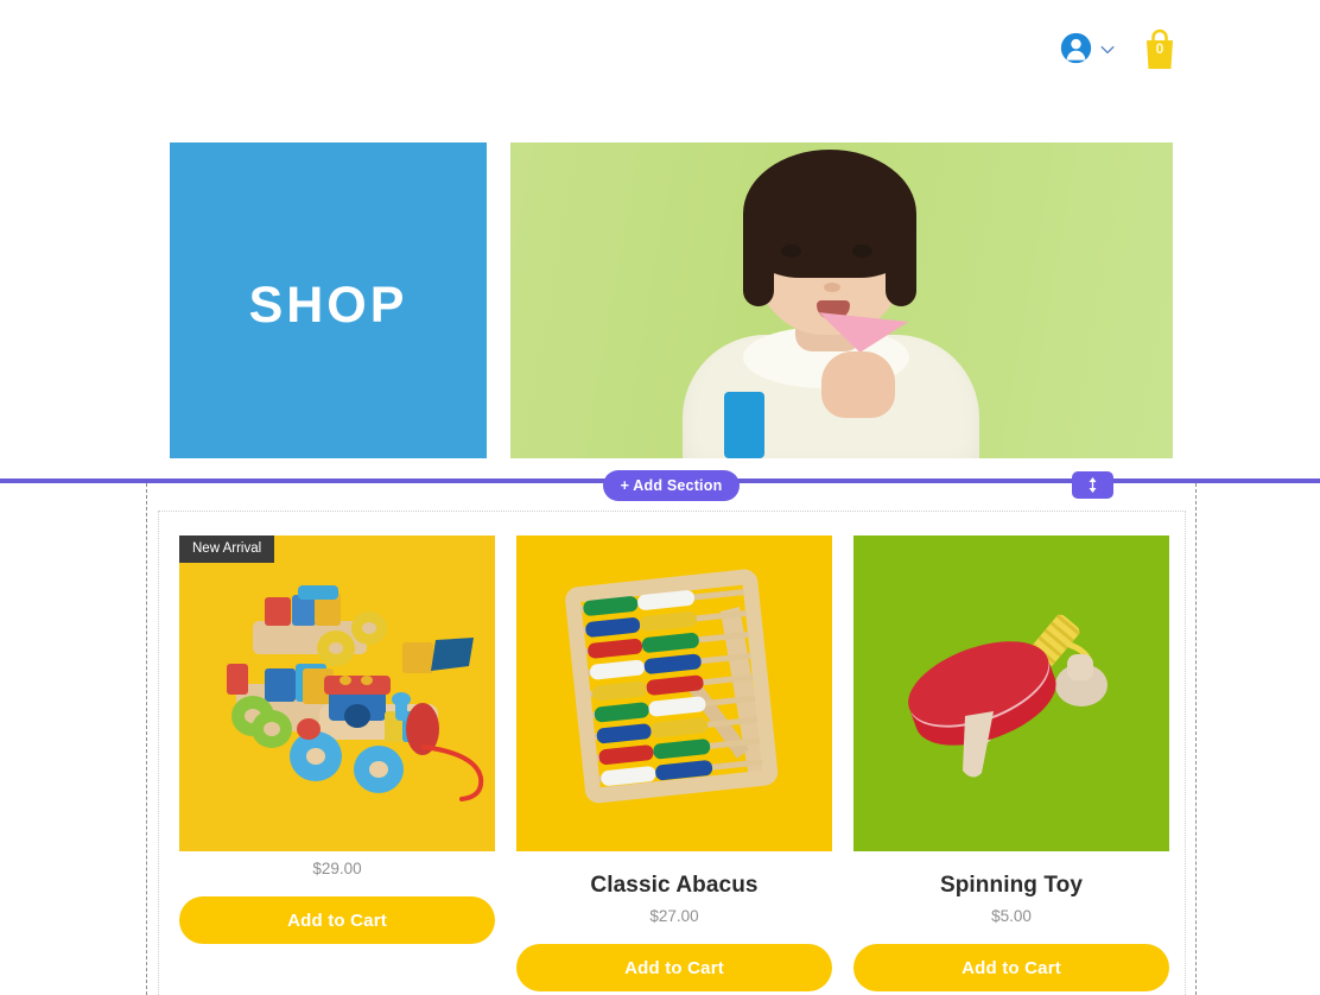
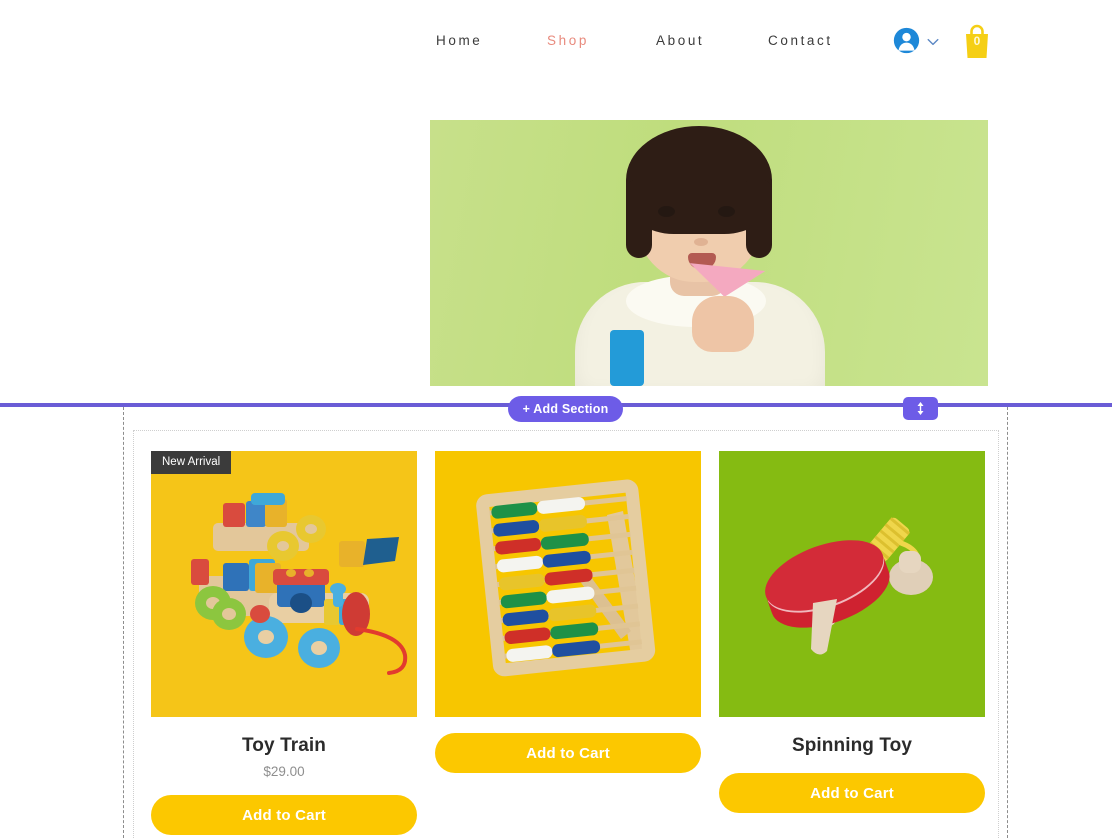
+ Home
+ Shop
+ About
+ Contact
  0
- SHOP
  + Add Section
  New Arrival
+ Toy Train
  $29.00
  Add to Cart
- Classic Abacus
- $27.00
  Add to Cart
  Spinning Toy
- $5.00
  Add to Cart
